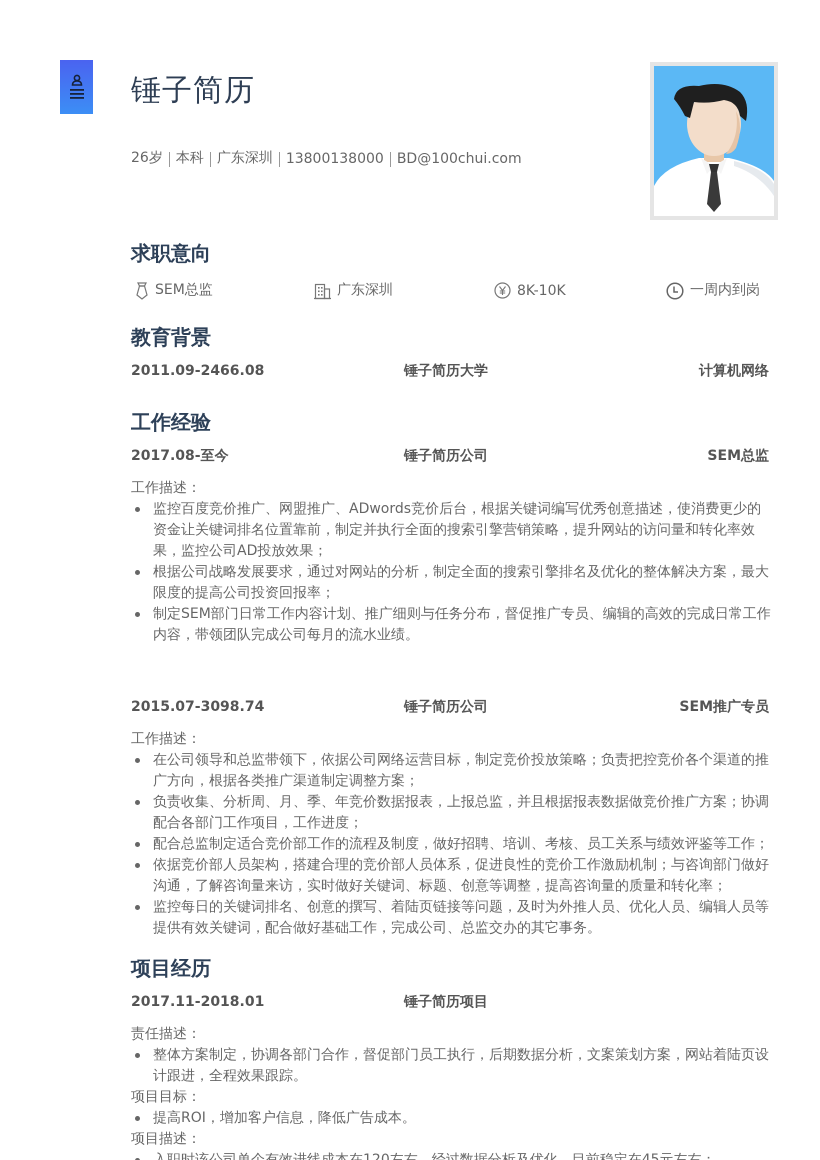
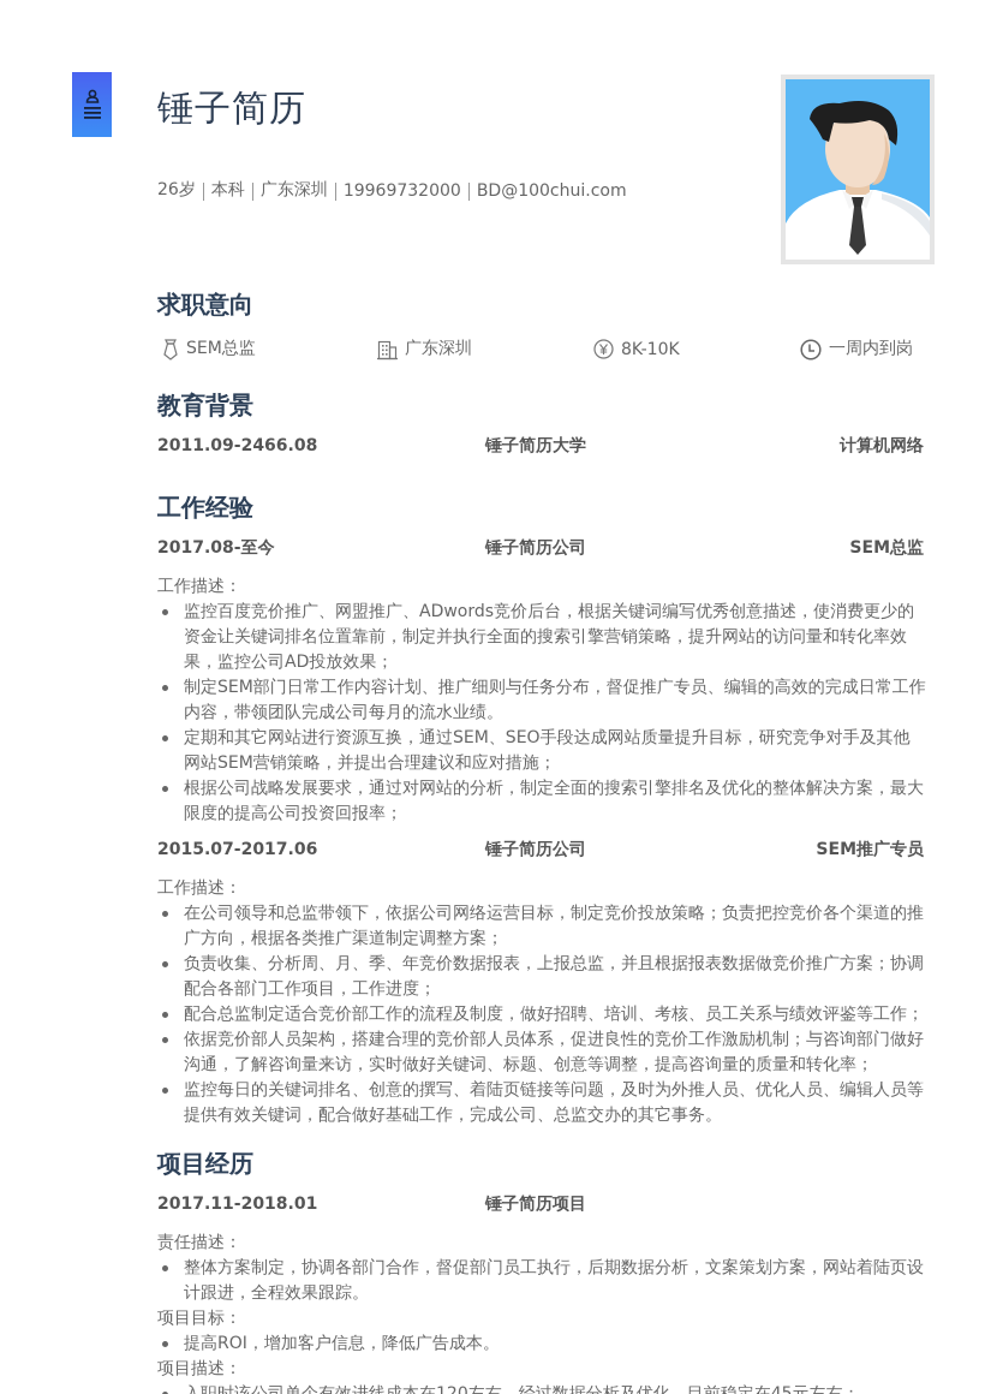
  锤子简历
  26岁
  本科
  广东深圳
- 13800138000
+ 19969732000
  BD@100chui.com
  求职意向
  SEM总监
  广东深圳
  8K-10K
  一周内到岗
  教育背景
  2011.09-2466.08
  锤子简历大学
  计算机网络
  工作经验
  2017.08-至今
  锤子简历公司
  SEM总监
  工作描述：
  监控百度竞价推广、网盟推广、ADwords竞价后台，根据关键词编写优秀创意描述，使消费更少的资金让关键词排名位置靠前，制定并执行全面的搜索引擎营销策略，提升网站的访问量和转化率效果，监控公司AD投放效果；
- 根据公司战略发展要求，通过对网站的分析，制定全面的搜索引擎排名及优化的整体解决方案，最大限度的提高公司投资回报率；
+ 制定SEM部门日常工作内容计划、推广细则与任务分布，督促推广专员、编辑的高效的完成日常工作内容，带领团队完成公司每月的流水业绩。
+ 定期和其它网站进行资源互换，通过SEM、SEO手段达成网站质量提升目标，研究竞争对手及其他网站SEM营销策略，并提出合理建议和应对措施；
- 制定SEM部门日常工作内容计划、推广细则与任务分布，督促推广专员、编辑的高效的完成日常工作内容，带领团队完成公司每月的流水业绩。
+ 根据公司战略发展要求，通过对网站的分析，制定全面的搜索引擎排名及优化的整体解决方案，最大限度的提高公司投资回报率；
- 2015.07-3098.74
+ 2015.07-2017.06
  锤子简历公司
  SEM推广专员
  工作描述：
  在公司领导和总监带领下，依据公司网络运营目标，制定竞价投放策略；负责把控竞价各个渠道的推广方向，根据各类推广渠道制定调整方案；
  负责收集、分析周、月、季、年竞价数据报表，上报总监，并且根据报表数据做竞价推广方案；协调配合各部门工作项目，工作进度；
  配合总监制定适合竞价部工作的流程及制度，做好招聘、培训、考核、员工关系与绩效评鉴等工作；
  依据竞价部人员架构，搭建合理的竞价部人员体系，促进良性的竞价工作激励机制；与咨询部门做好沟通，了解咨询量来访，实时做好关键词、标题、创意等调整，提高咨询量的质量和转化率；
  监控每日的关键词排名、创意的撰写、着陆页链接等问题，及时为外推人员、优化人员、编辑人员等提供有效关键词，配合做好基础工作，完成公司、总监交办的其它事务。
  项目经历
  2017.11-2018.01
  锤子简历项目
  责任描述：
  整体方案制定，协调各部门合作，督促部门员工执行，后期数据分析，文案策划方案，网站着陆页设计跟进，全程效果跟踪。
  项目目标：
  提高ROI，增加客户信息，降低广告成本。
  项目描述：
